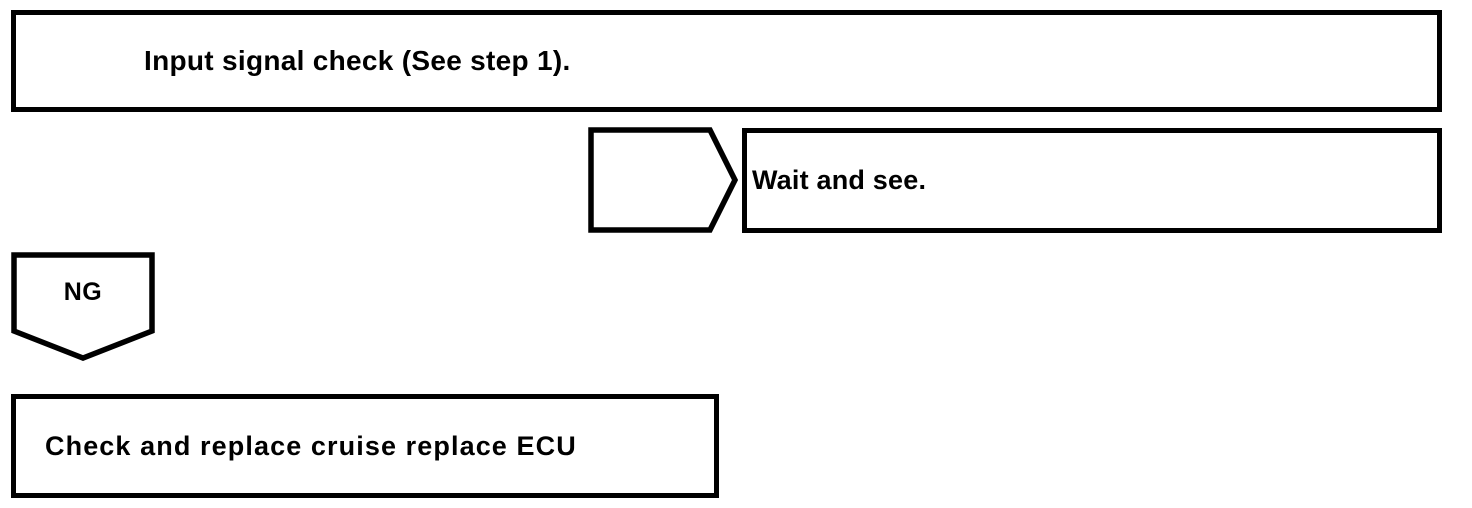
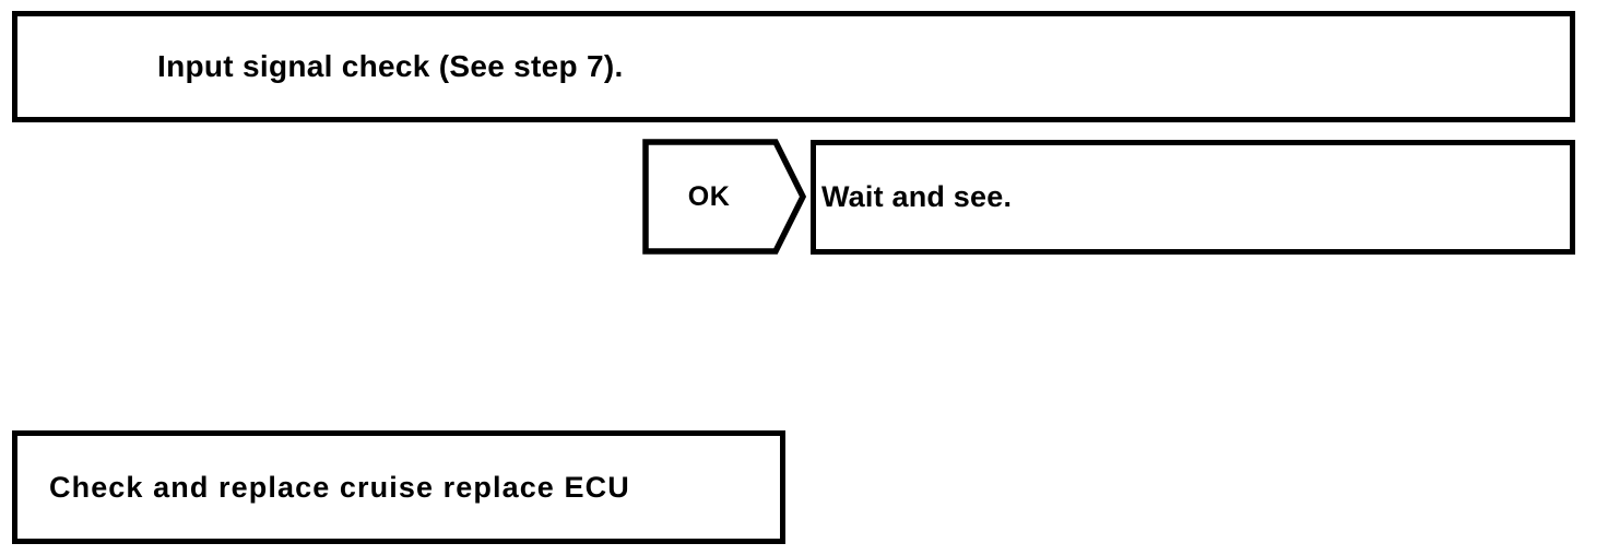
- Input signal check (See step 1).
+ Input signal check (See step 7).
+ OK
  Wait and see.
- NG
  Check and replace cruise replace ECU
